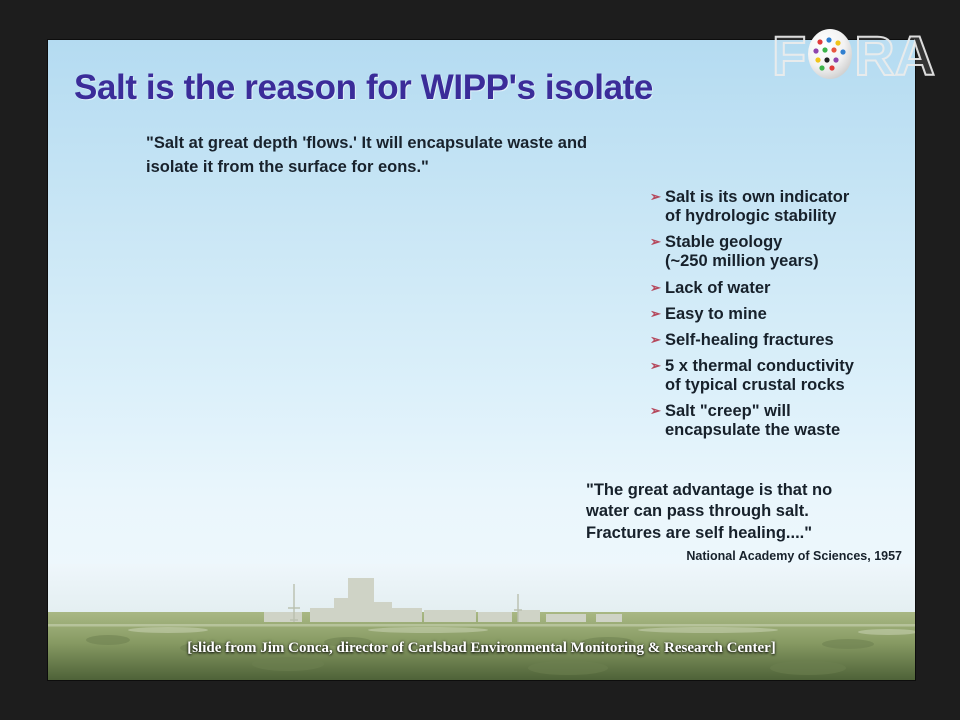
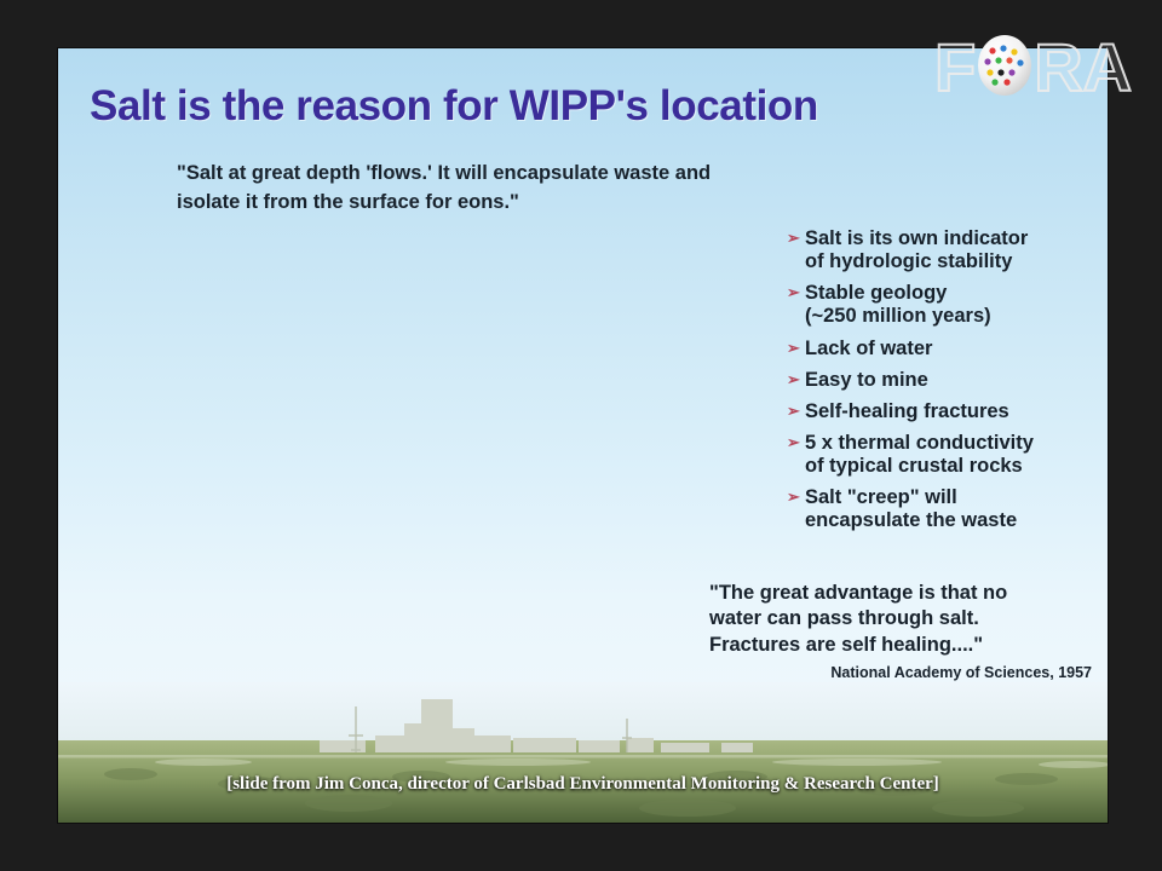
- Salt is the reason for WIPP's isolate
+ Salt is the reason for WIPP's location
  "Salt at great depth 'flows.' It will encapsulate waste and isolate it from the surface for eons."
  ➢
  Salt is its own indicator
  of hydrologic stability
  ➢
  Stable geology
  (~250 million years)
  ➢
  Lack of water
  ➢
  Easy to mine
  ➢
  Self-healing fractures
  ➢
  5 x thermal conductivity
  of typical crustal rocks
  ➢
  Salt "creep" will
  encapsulate the waste
  "The great advantage is that no
  water can pass through salt.
  Fractures are self healing...."
  National Academy of Sciences, 1957
  [slide from Jim Conca, director of Carlsbad Environmental Monitoring & Research Center]
  F
  R
  A
